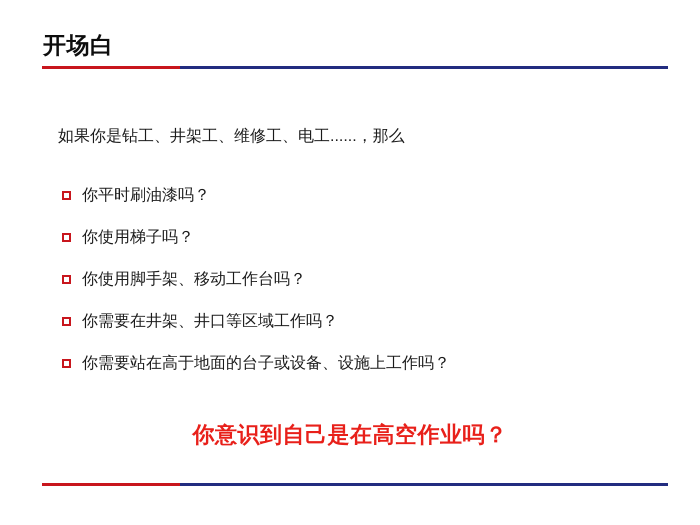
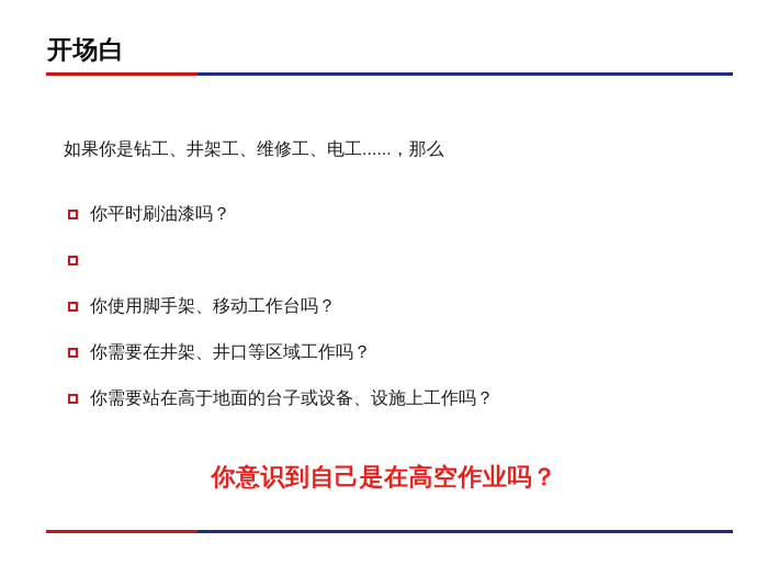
  开场白
  如果你是钻工、井架工、维修工、电工......，那么
  你平时刷油漆吗？
- 你使用梯子吗？
  你使用脚手架、移动工作台吗？
  你需要在井架、井口等区域工作吗？
  你需要站在高于地面的台子或设备、设施上工作吗？
  你意识到自己是在高空作业吗？
